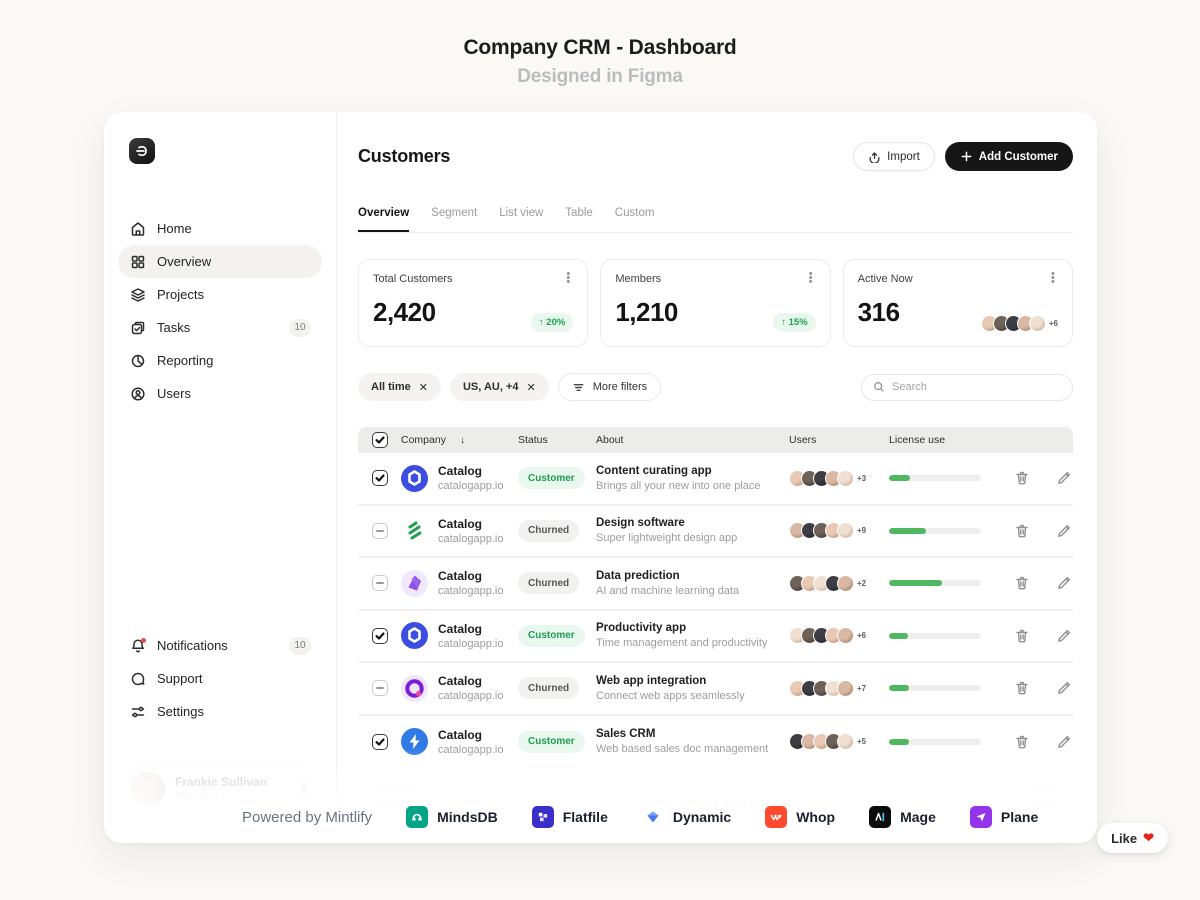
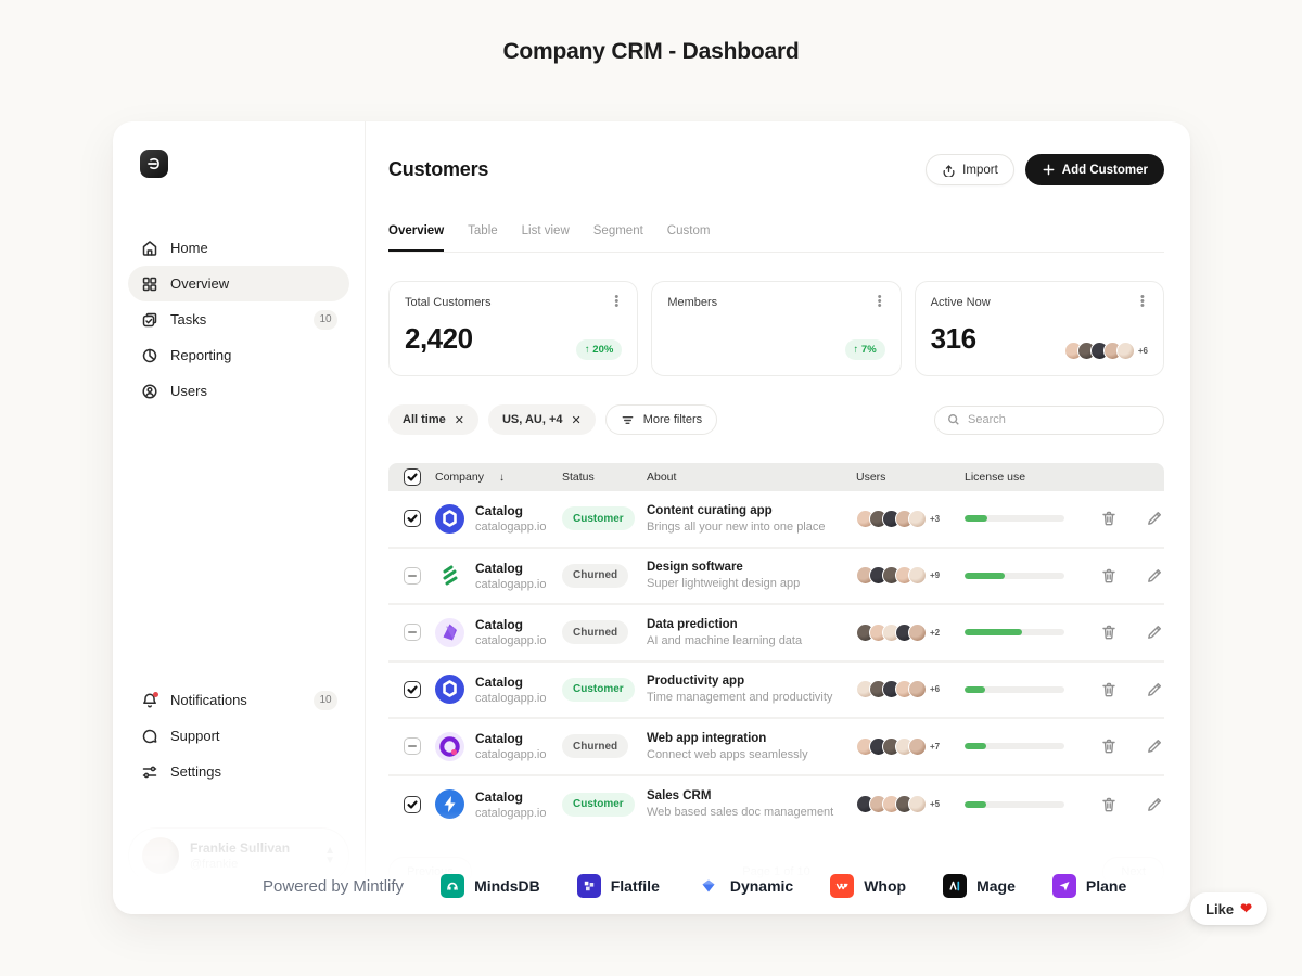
  Company CRM - Dashboard
- Designed in Figma
  Home
  Overview
- Projects
  Tasks
  10
  Reporting
  Users
  Notifications
  10
  Support
  Settings
  Customers
  Import
  Add Customer
  Overview
- Segment
+ Table
  List view
- Table
+ Segment
  Custom
  Total Customers
  •
  •
  •
  2,420
  ↑ 20%
  Members
  •
  •
  •
- 1,210
- ↑ 15%
+ ↑ 7%
  Active Now
  •
  •
  •
  316
  +6
  All time
  ✕
  US, AU, +4
  ✕
  More filters
  Search
  Company
  ↓
  Status
  About
  Users
  License use
  Catalog
  catalogapp.io
  Customer
  Content curating app
  Brings all your new into one place
  +3
  Catalog
  catalogapp.io
  Churned
  Design software
  Super lightweight design app
  +9
  Catalog
  catalogapp.io
  Churned
  Data prediction
  AI and machine learning data
  +2
  Catalog
  catalogapp.io
  Customer
  Productivity app
  Time management and productivity
  +6
  Catalog
  catalogapp.io
  Churned
  Web app integration
  Connect web apps seamlessly
  +7
  Catalog
  Customer
  Sales CRM
  +5
  Powered by Mintlify
  MindsDB
  Flatfile
  Dynamic
  Whop
  Mage
  Plane
  Like
  ❤
